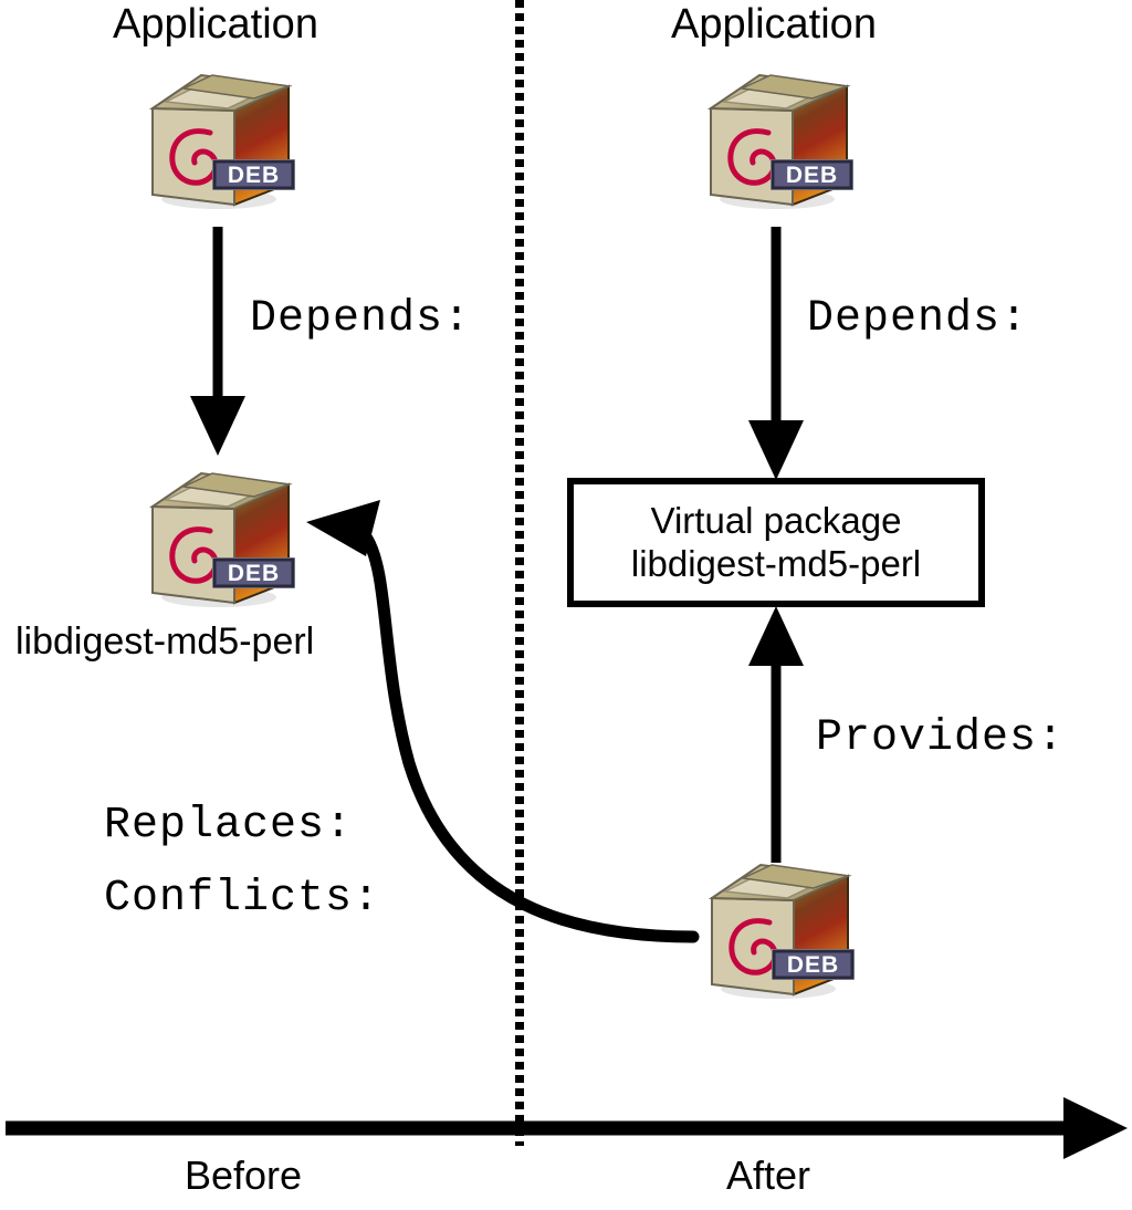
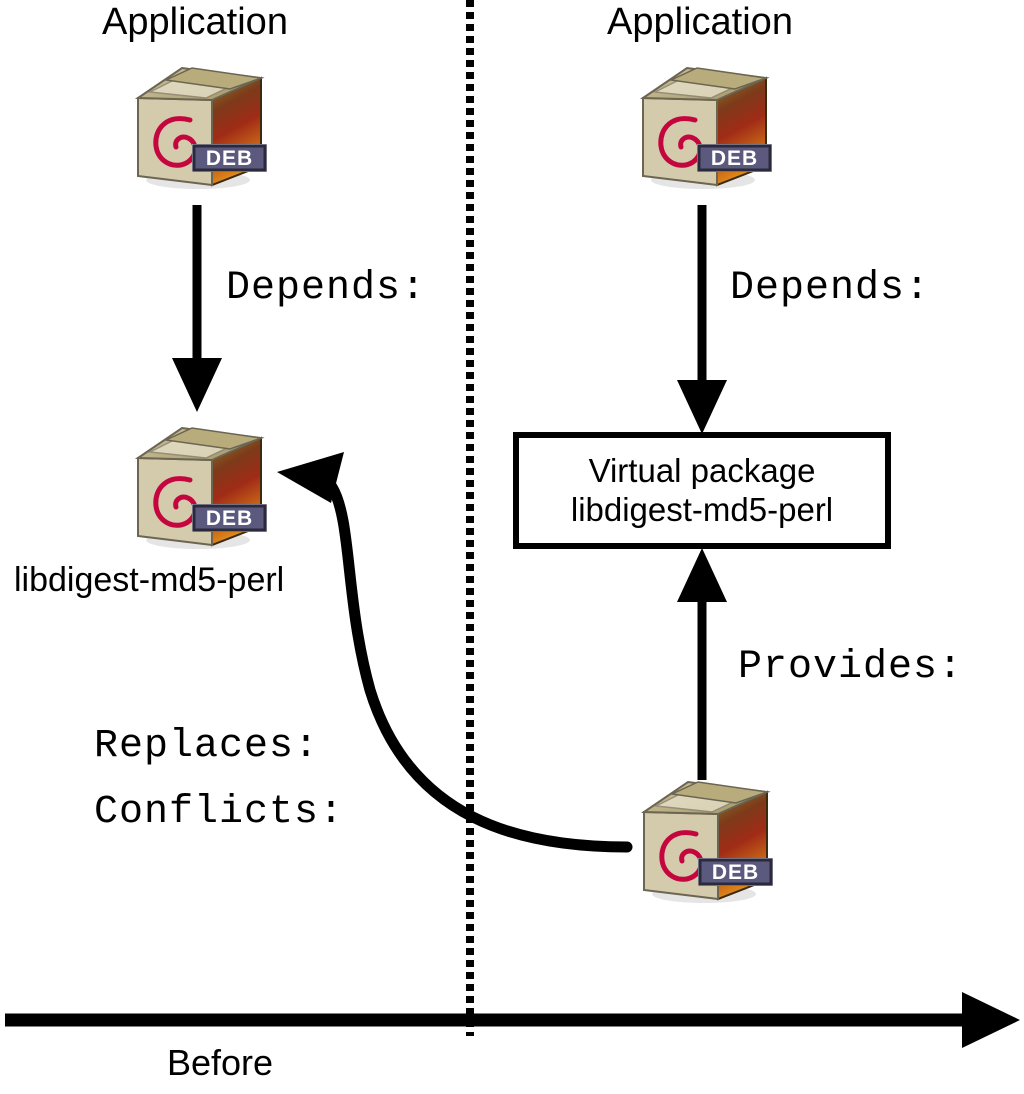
  Application
  Application
  DEB
  DEB
  libdigest-md5-perl
  Depends:
  Replaces:
  Conflicts:
  DEB
  Depends:
  Virtual package
  libdigest-md5-perl
  Provides:
  DEB
  Before
- After
